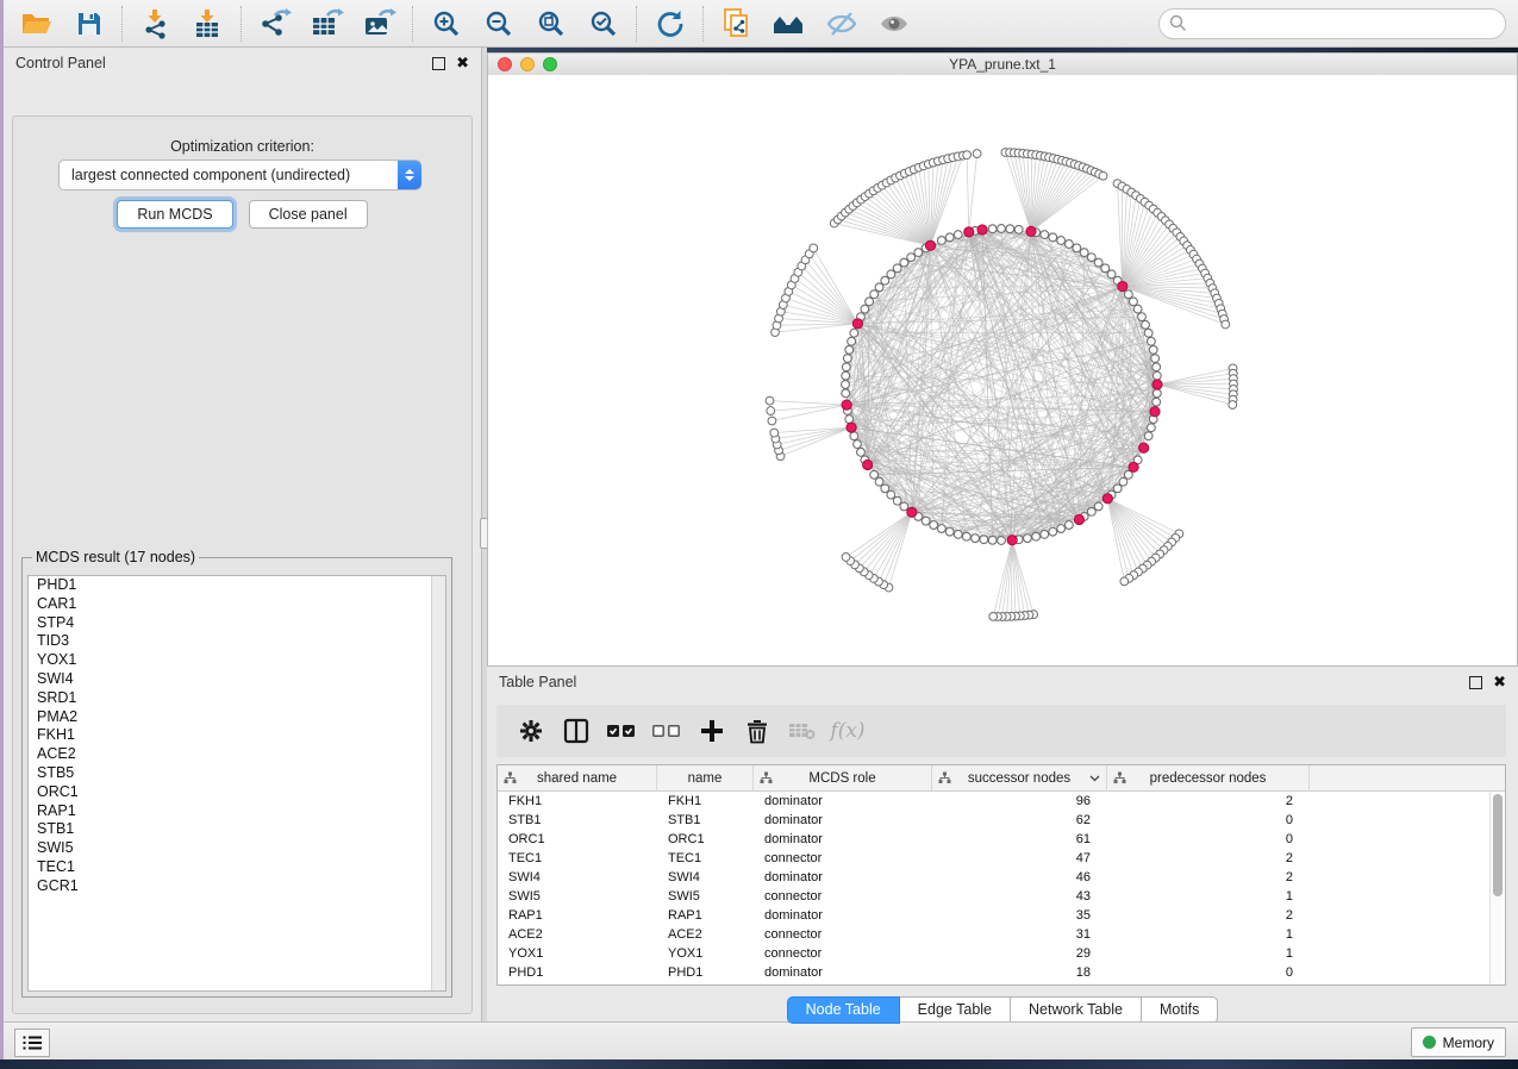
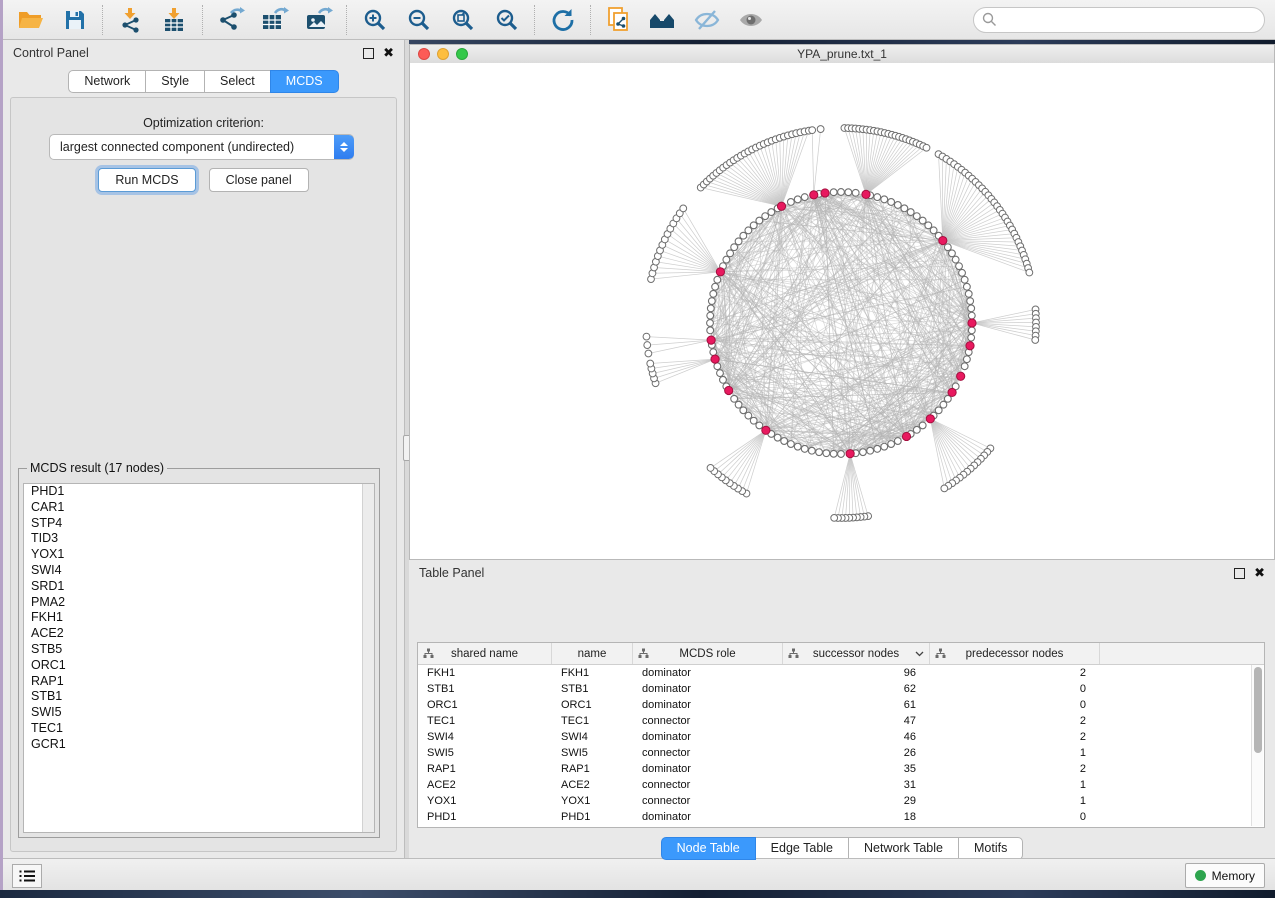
  Control Panel
  ✖
+ Network
+ Style
+ Select
+ MCDS
  Optimization criterion:
  largest connected component (undirected)
  Run MCDS
  Close panel
  MCDS result (17 nodes)
  PHD1
  CAR1
  STP4
  TID3
  YOX1
  SWI4
  SRD1
  PMA2
  FKH1
  ACE2
  STB5
  ORC1
  RAP1
  STB1
  SWI5
  TEC1
  GCR1
  YPA_prune.txt_1
  Table Panel
  ✖
- f(x)
  shared name
  name
  MCDS role
  successor nodes
  predecessor nodes
  FKH1
  FKH1
  dominator
  96
  2
  STB1
  STB1
  dominator
  62
  0
  ORC1
  ORC1
  dominator
  61
  0
  TEC1
  TEC1
  connector
  47
  2
  SWI4
  SWI4
  dominator
  46
  2
  SWI5
  SWI5
  connector
- 43
+ 26
  1
  RAP1
  RAP1
  dominator
  35
  2
  ACE2
  ACE2
  connector
  31
  1
  YOX1
  YOX1
  connector
  29
  1
  PHD1
  PHD1
  dominator
  18
  0
  Node Table
  Edge Table
  Network Table
  Motifs
  Memory
